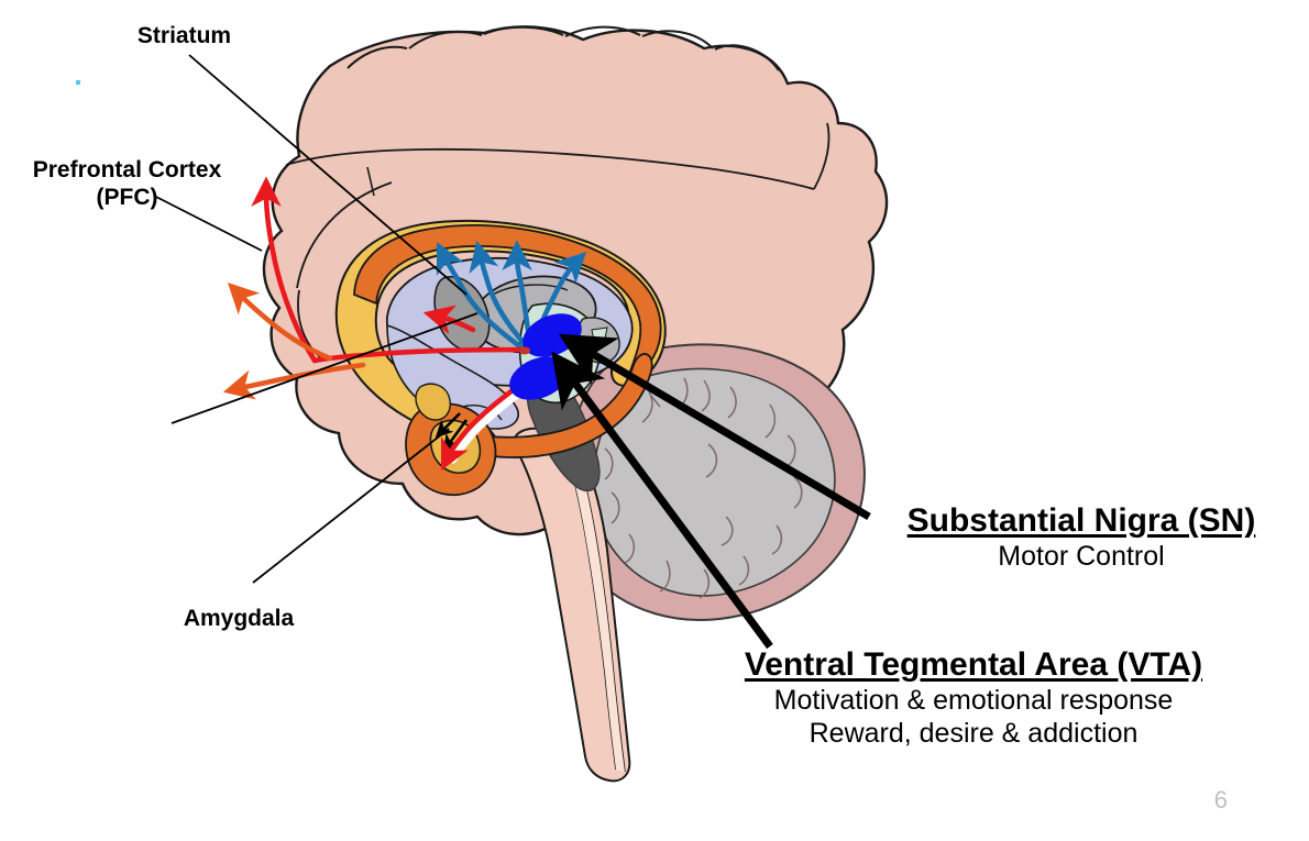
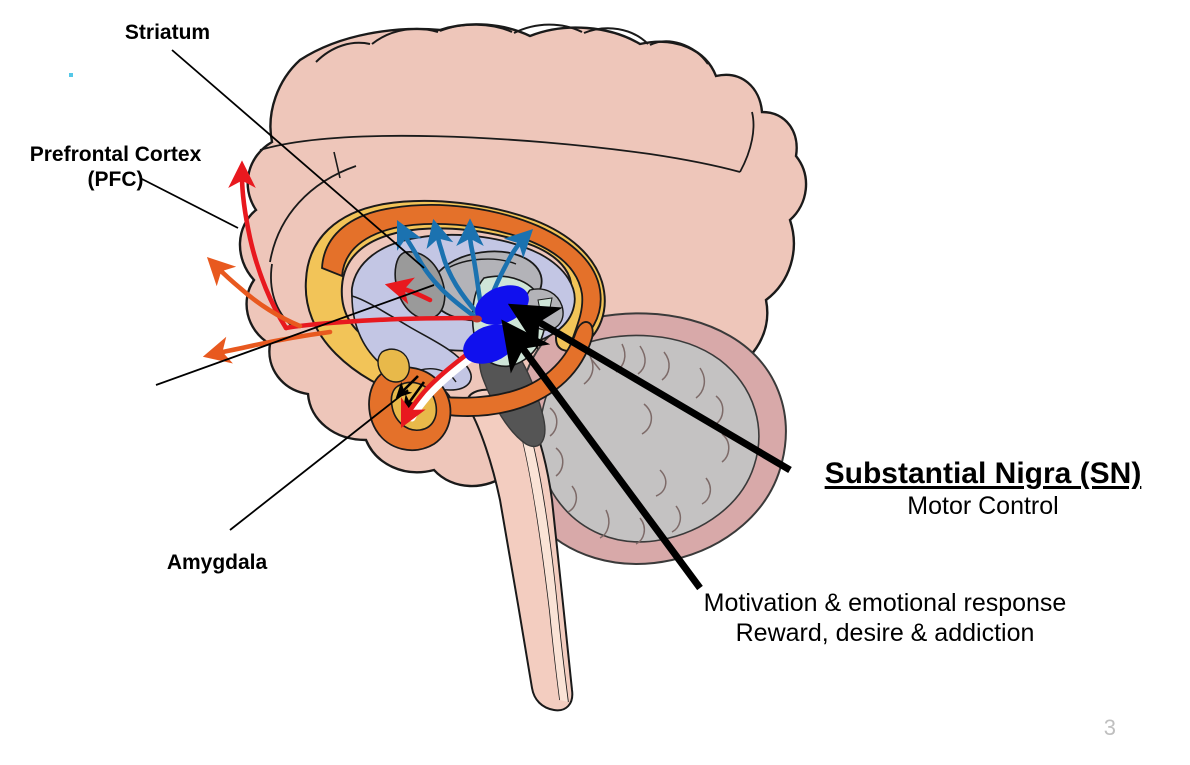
  Striatum
  Prefrontal Cortex
  (PFC)
  Amygdala
  Substantial Nigra (SN)
  Motor Control
- Ventral Tegmental Area (VTA)
  Motivation & emotional response
  Reward, desire & addiction
- 6
+ 3
